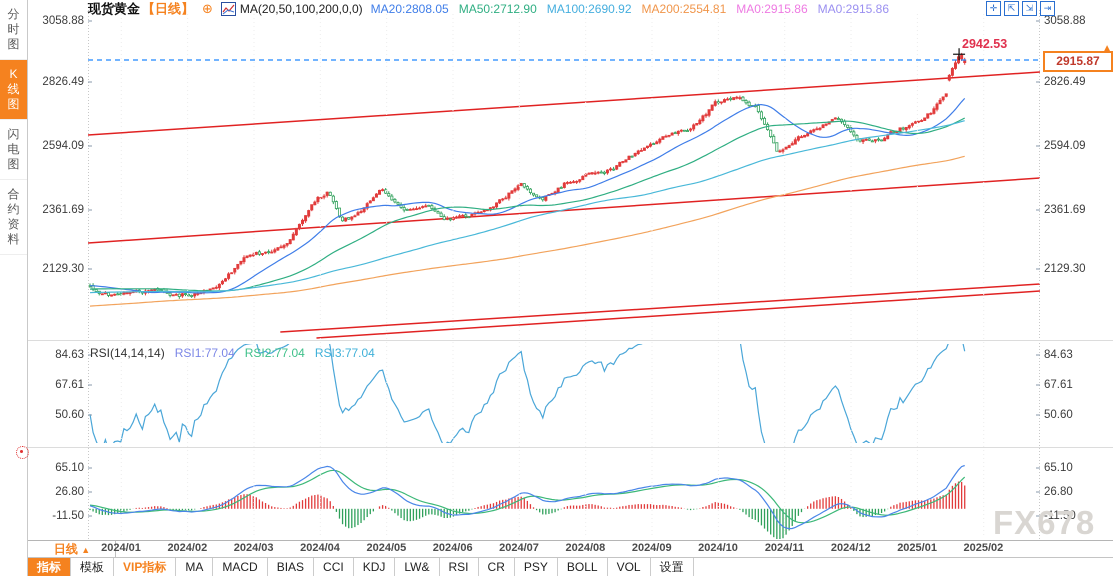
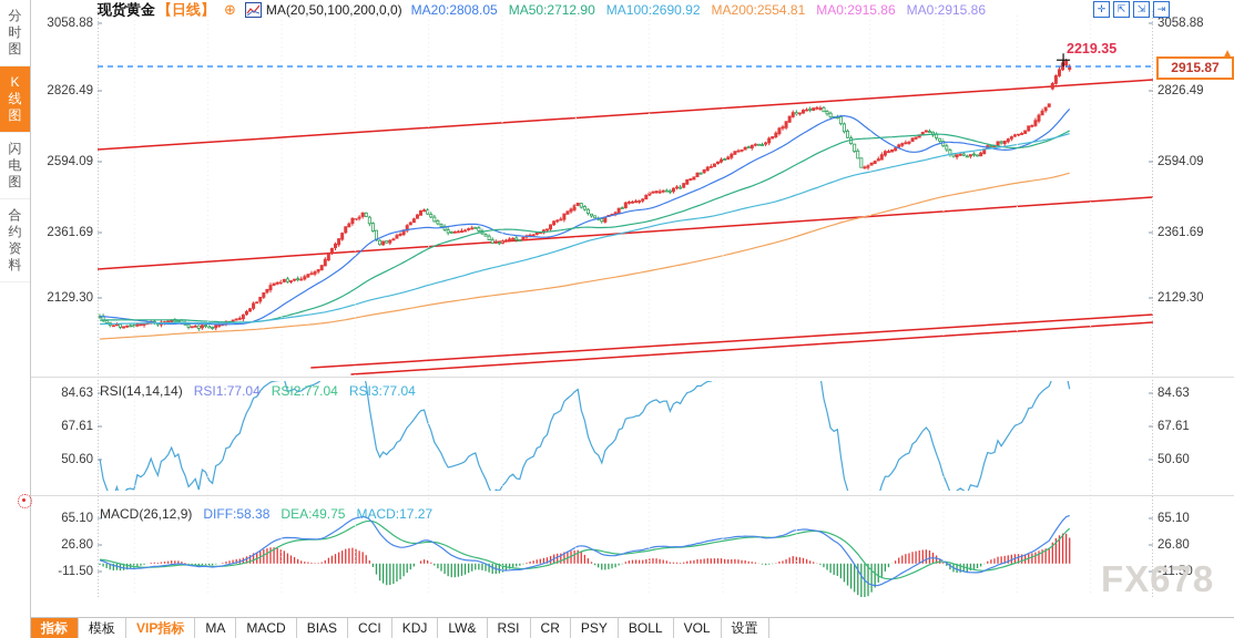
  分
  时
  图
  K
  线
  图
  闪
  电
  图
  合
  约
  资
  料
  现货黄金
  【日线】
  ⊕
  MA(20,50,100,200,0,0)
  MA20:2808.05 MA50:2712.90 MA100:2690.92 MA200:2554.81 MA0:2915.86 MA0:2915.86
  ✛
  ⇱
  ⇲
  ⇥
  3058.88
  2826.49
  2594.09
  2361.69
  2129.30
  3058.88
  2826.49
  2594.09
  2361.69
  2129.30
  84.63
  67.61
  50.60
  84.63
  67.61
  50.60
  65.10
  26.80
  -11.50
  65.10
  26.80
  -11.50
  RSI(14,14,14)
  RSI1:77.04 RSI2:77.04 RSI3:77.04
+ MACD(26,12,9)
+ DIFF:58.38 DEA:49.75 MACD:17.27
- 2942.53
+ 2219.35
  2915.87
  ▲
  FX678
- 日线 ▲
- 2024/01
- 2024/02
- 2024/03
- 2024/04
- 2024/05
- 2024/06
- 2024/07
- 2024/08
- 2024/09
- 2024/10
- 2024/11
- 2024/12
- 2025/01
- 2025/02
  指标
  模板
  VIP指标
  MA
  MACD
  BIAS
  CCI
  KDJ
  LW&
  RSI
  CR
  PSY
  BOLL
  VOL
  设置
